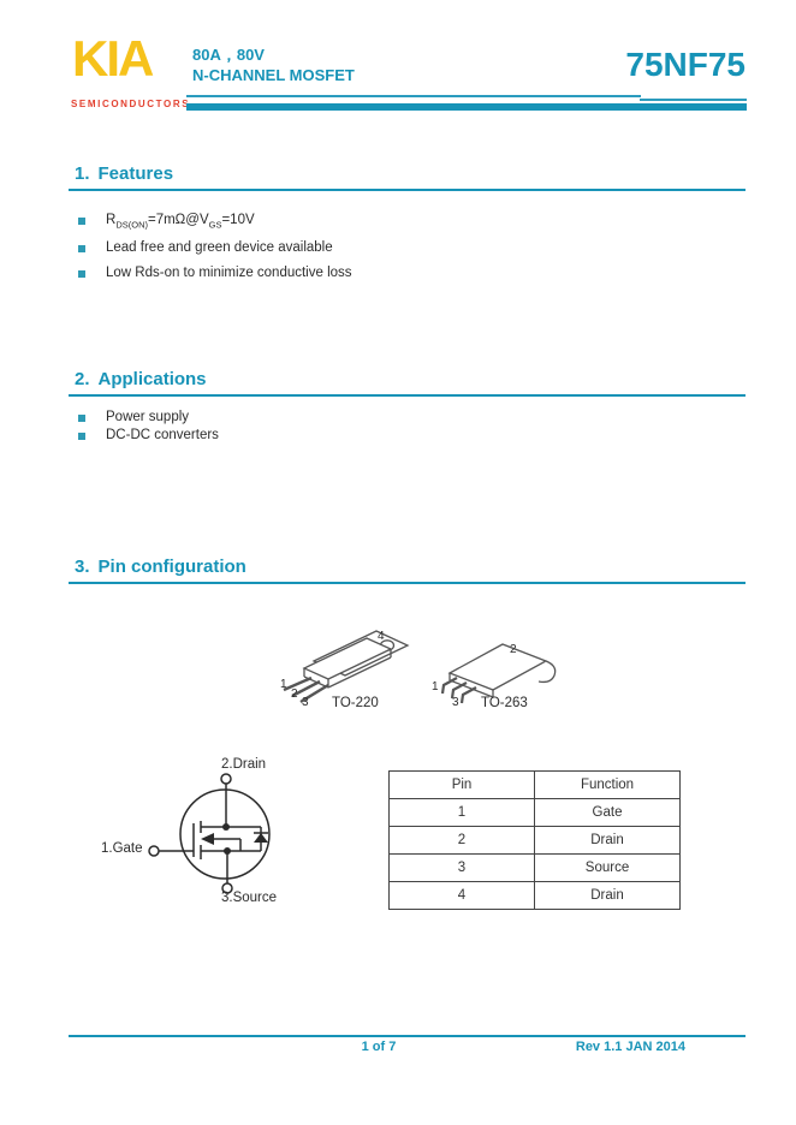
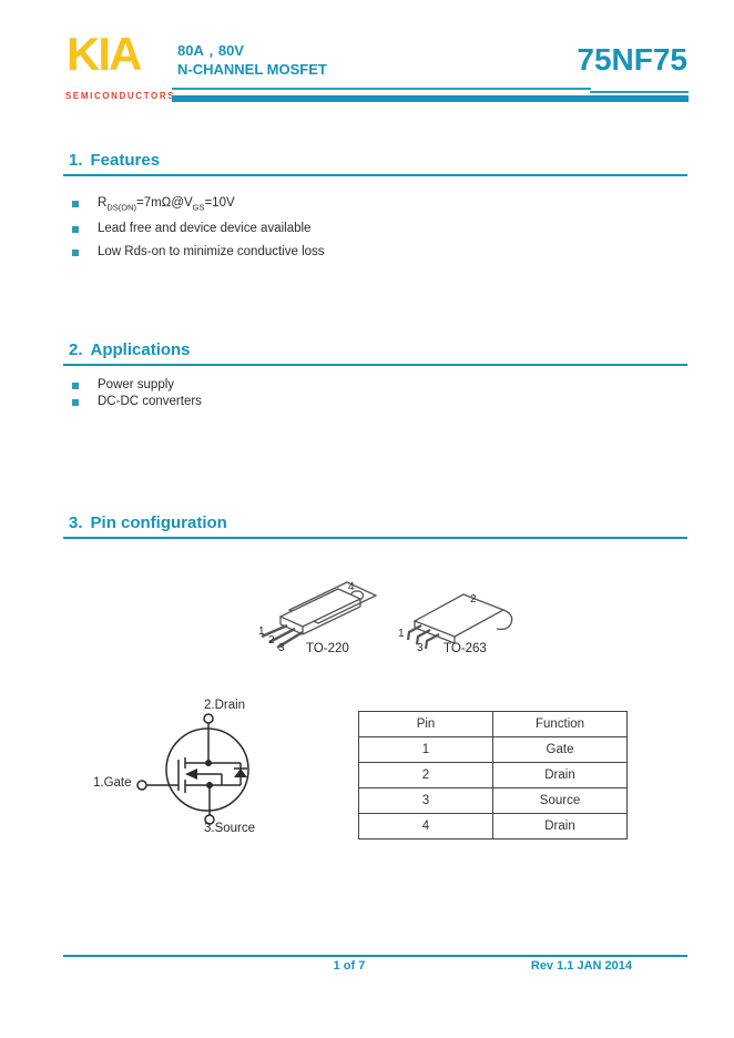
  KIA
  SEMICONDUCTOR
  80A，80V
  N-CHANNEL MOSFET
  75NF75
  1. Features
  RDS(ON)=7mΩ@VGS=10V
- Lead free and green device available
+ Lead free and device device available
  Low Rds-on to minimize conductive loss
  2. Applications
  Power supply
  DC-DC converters
  3. Pin configuration
  1
  2
  3
  4
  TO-220
  1
  3
  2
  TO-263
  2.Drain
  1.Gate
  3.Source
  Pin	Function
  1	Gate
  2	Drain
  3	Source
  4	Drain
  1 of 7
  Rev 1.1 JAN 2014
